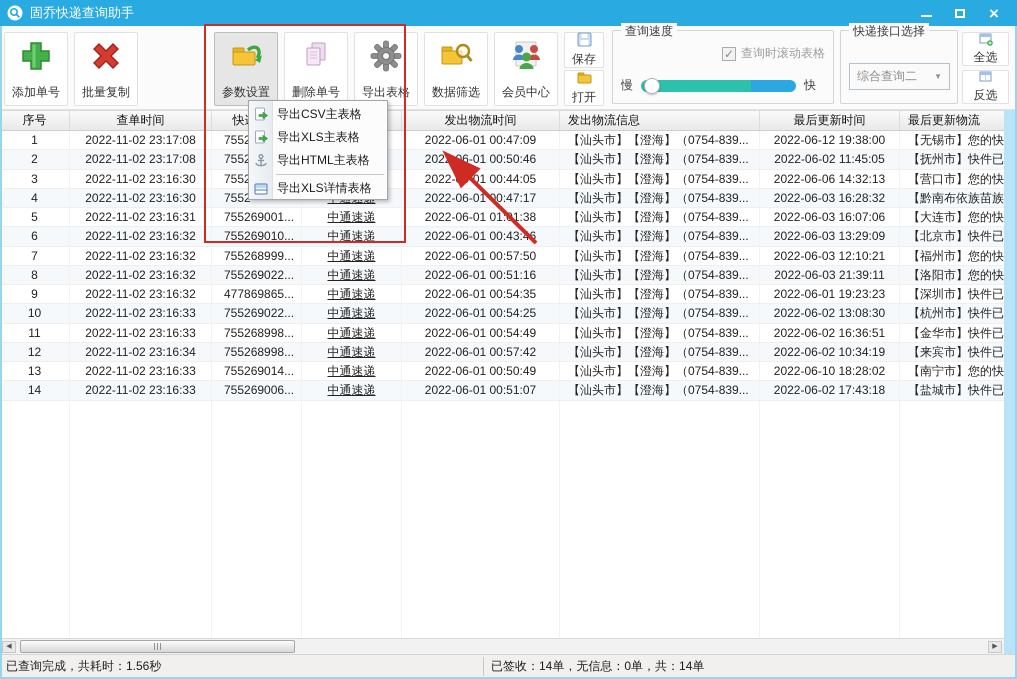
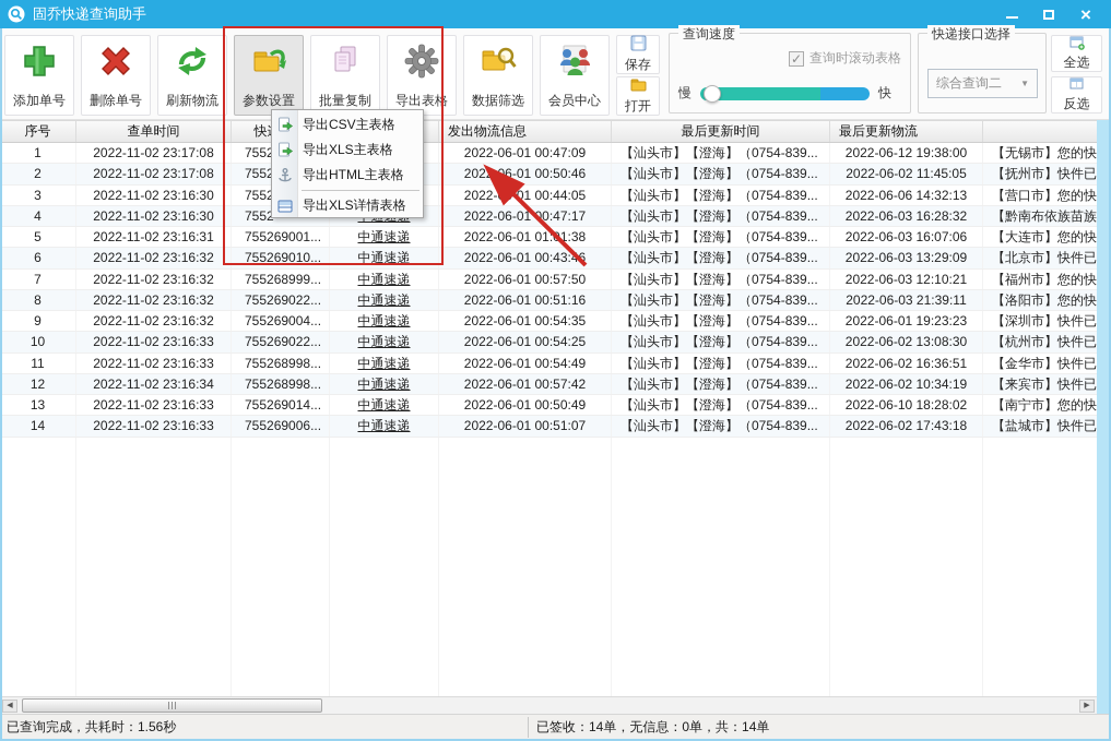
  固乔快递查询助手
  ×
  添加单号
- 批量复制
+ 删除单号
+ 刷新物流
  参数设置
- 删除单号
+ 批量复制
  导出表格
  数据筛选
  会员中心
  保存
  打开
  查询速度
  ✓
  查询时滚动表格
  慢
  快
  快递接口选择
  综合查询二
  ▼
  全选
  反选
  序号
  查单时间
- 发出物流时间
  发出物流信息
  最后更新时间
  最后更新物流
  1
  2022-11-02 23:17:08
  755
  2022-06-01 00:47:09
  【汕头市】【澄海】（0754-839...
  2022-06-12 19:38:00
  【无锡市】您的快
  2
  2022-11-02 23:17:08
  755
  202206-01 00:50:46
  【汕头市】【澄海】（0754-839...
  2022-06-02 11:45:05
  【抚州市】快件已
  3
  2022-11-02 23:16:30
  755
  2022-0601 00:44:05
  【汕头市】【澄海】（0754-839...
  2022-06-06 14:32:13
  【营口市】您的快
  4
  2022-11-02 23:16:30
  755
  2022-06-010:47:17
  【汕头市】【澄海】（0754-839...
  2022-06-03 16:28:32
  【黔南布依族苗族
  5
  2022-11-02 23:16:31
  755269001...
  中通速递
  2022-06-01 01:1:38
  【汕头市】【澄海】（0754-839...
  2022-06-03 16:07:06
  【大连市】您的快
  6
  2022-11-02 23:16:32
  755269010...
  中通速递
  2022-06-01 00:43:46
  【汕头市】【澄海】（0754-839...
  2022-06-03 13:29:09
  【北京市】快件已
  7
  2022-11-02 23:16:32
  755268999...
  中通速递
  2022-06-01 00:57:50
  【汕头市】【澄海】（0754-839...
  2022-06-03 12:10:21
  【福州市】您的快
  8
  2022-11-02 23:16:32
  755269022...
  中通速递
  2022-06-01 00:51:16
  【汕头市】【澄海】（0754-839...
  2022-06-03 21:39:11
  【洛阳市】您的快
  9
  2022-11-02 23:16:32
- 477869865...
+ 755269004...
  中通速递
  2022-06-01 00:54:35
  【汕头市】【澄海】（0754-839...
  2022-06-01 19:23:23
  【深圳市】快件已
  10
  2022-11-02 23:16:33
  755269022...
  中通速递
  2022-06-01 00:54:25
  【汕头市】【澄海】（0754-839...
  2022-06-02 13:08:30
  【杭州市】快件已
  11
  2022-11-02 23:16:33
  755268998...
  中通速递
  2022-06-01 00:54:49
  【汕头市】【澄海】（0754-839...
  2022-06-02 16:36:51
  【金华市】快件已
  12
  2022-11-02 23:16:34
  755268998...
  中通速递
  2022-06-01 00:57:42
  【汕头市】【澄海】（0754-839...
  2022-06-02 10:34:19
  【来宾市】快件已
  13
  2022-11-02 23:16:33
  755269014...
  中通速递
  2022-06-01 00:50:49
  【汕头市】【澄海】（0754-839...
  2022-06-10 18:28:02
  【南宁市】您的快
  14
  2022-11-02 23:16:33
  755269006...
  中通速递
  2022-06-01 00:51:07
  【汕头市】【澄海】（0754-839...
  2022-06-02 17:43:18
  【盐城市】快件已
  已查询完成，共耗时：1.56秒
  已签收：14单，无信息：0单，共：14单
  导出CSV主表格
  导出XLS主表格
  导出HTML主表格
  导出XLS详情表格
